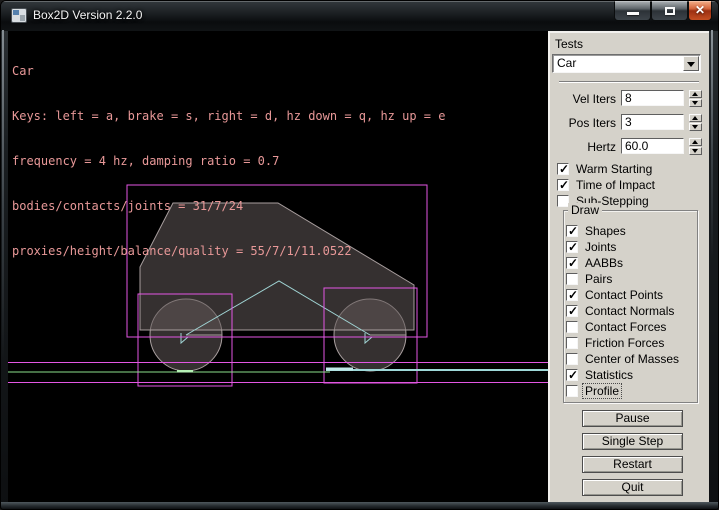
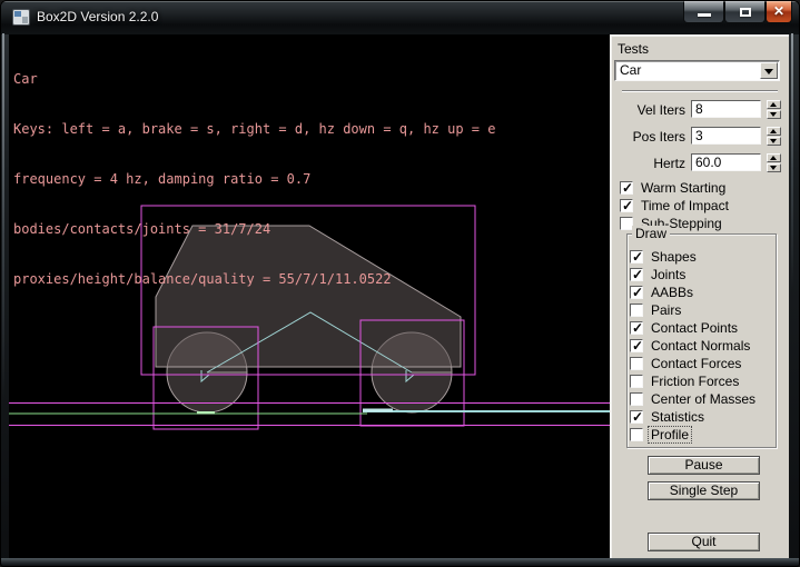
  Box2D Version 2.2.0
  ✕
  Car
  Keys: left = a, brake = s, right = d, hz down = q, hz up = e
  frequency = 4 hz, damping ratio = 0.7
  bodies/contacts/joints = 31/7/24
  proxies/height/balance/quality = 55/7/1/11.0522
  Tests
  Car
  Vel Iters
  8
  Pos Iters
  3
  Hertz
  60.0
  Warm Starting
  Time of Impact
  Sub-Stepping
  Draw
  Shapes
  Joints
  AABBs
  Pairs
  Contact Points
  Contact Normals
  Contact Forces
  Friction Forces
  Center of Masses
  Statistics
  Profile
  Pause
  Single Step
- Restart
  Quit
